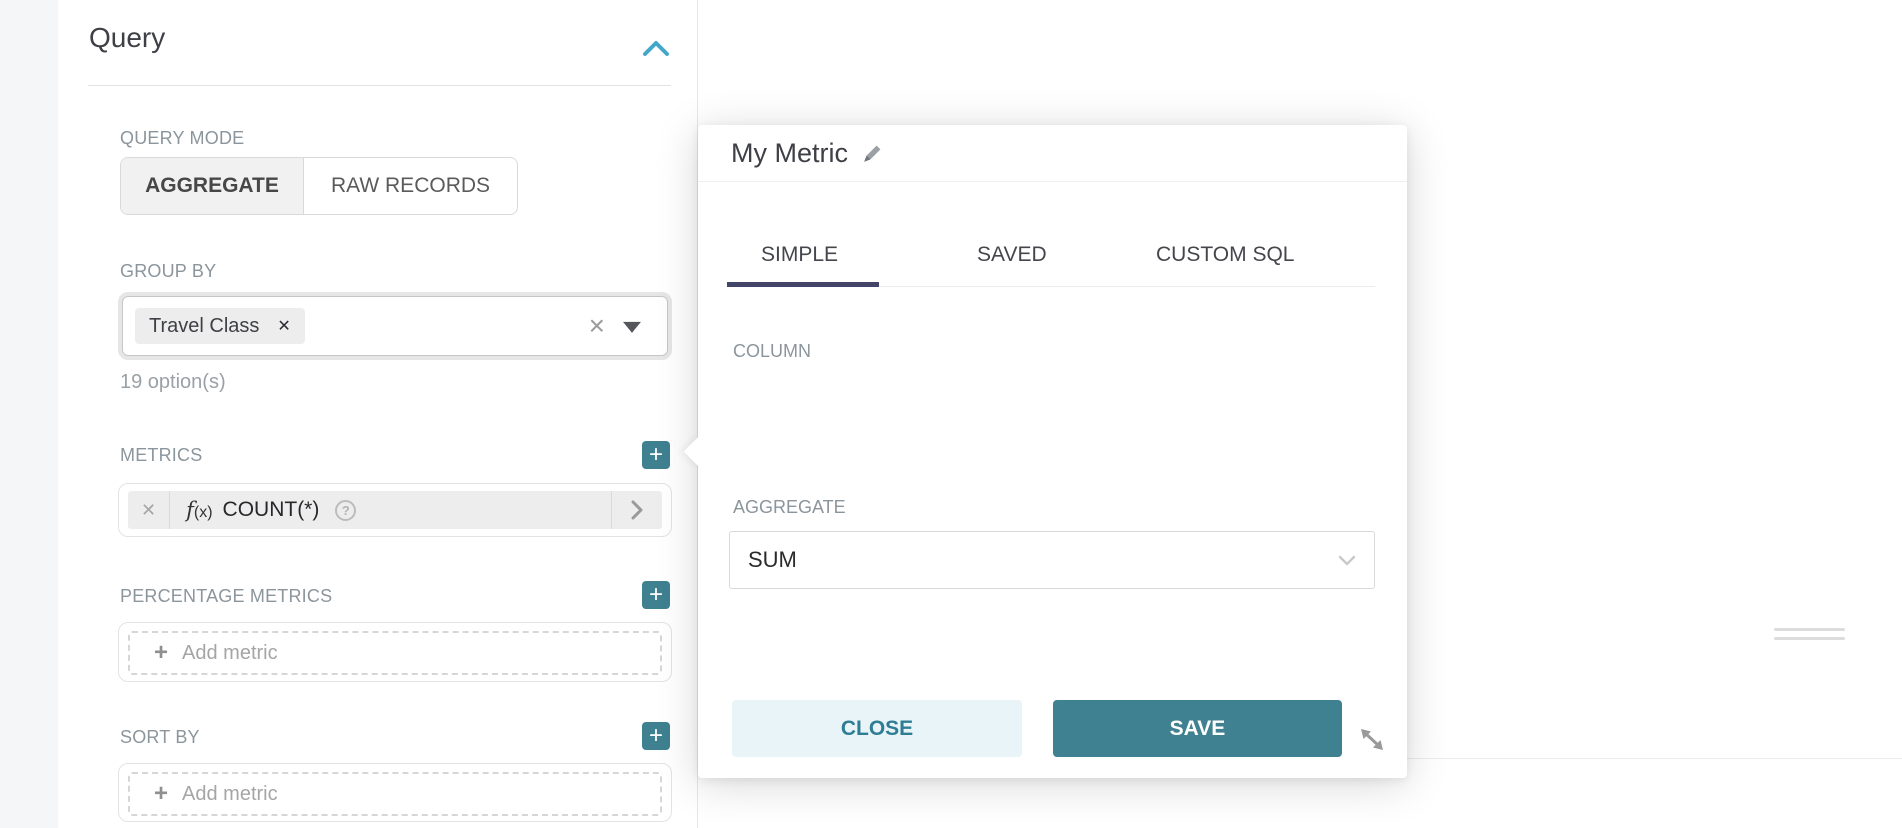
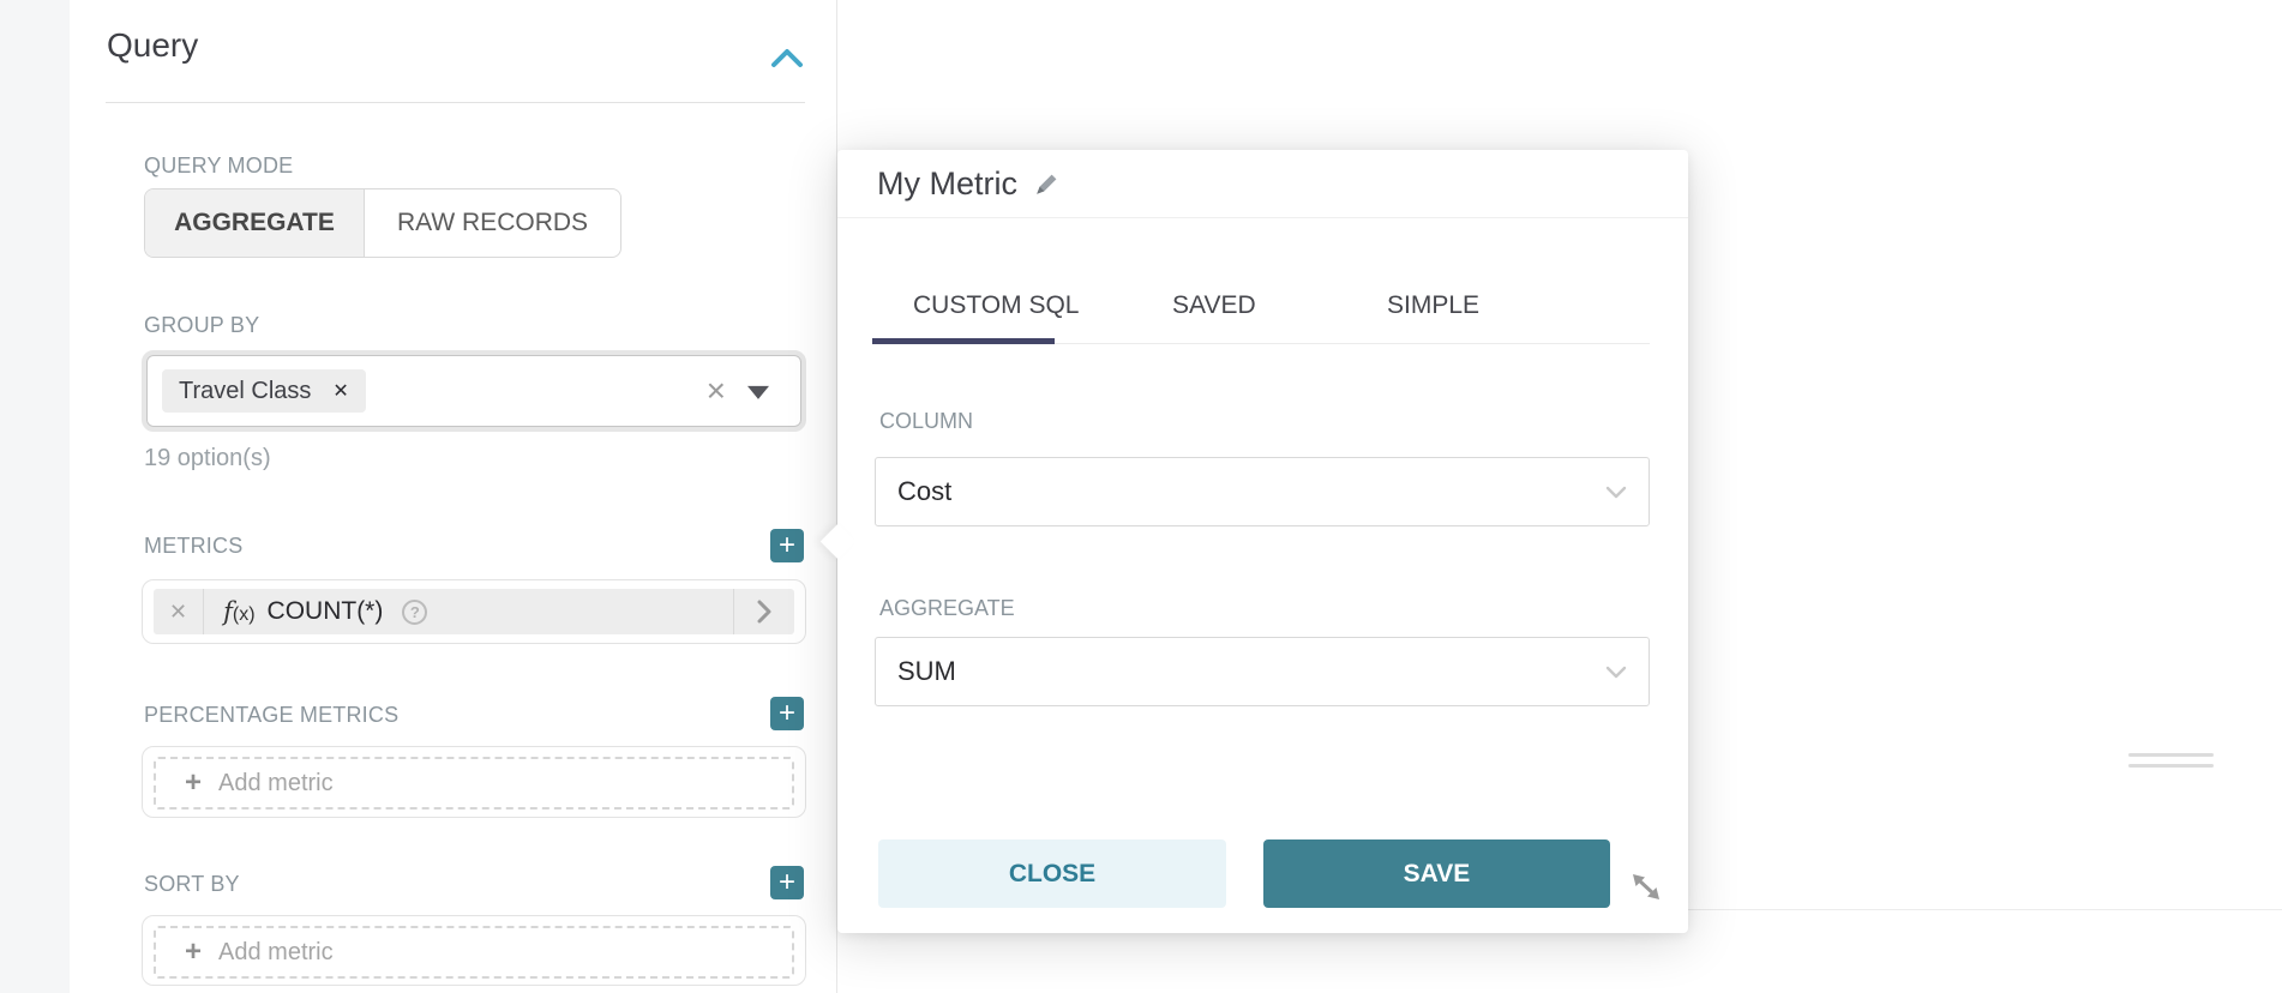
  Query
  QUERY MODE
  AGGREGATE
  RAW RECORDS
  GROUP BY
  Travel Class
  ✕
  ×
  19 option(s)
  METRICS
  +
  ✕
  f(x)
  COUNT(*)
  ?
  PERCENTAGE METRICS
  +
  +
  Add metric
  SORT BY
  +
  +
  Add metric
  My Metric
- SIMPLE
+ CUSTOM SQL
  SAVED
- CUSTOM SQL
+ SIMPLE
  COLUMN
+ Cost
  AGGREGATE
  SUM
  CLOSE
  SAVE
